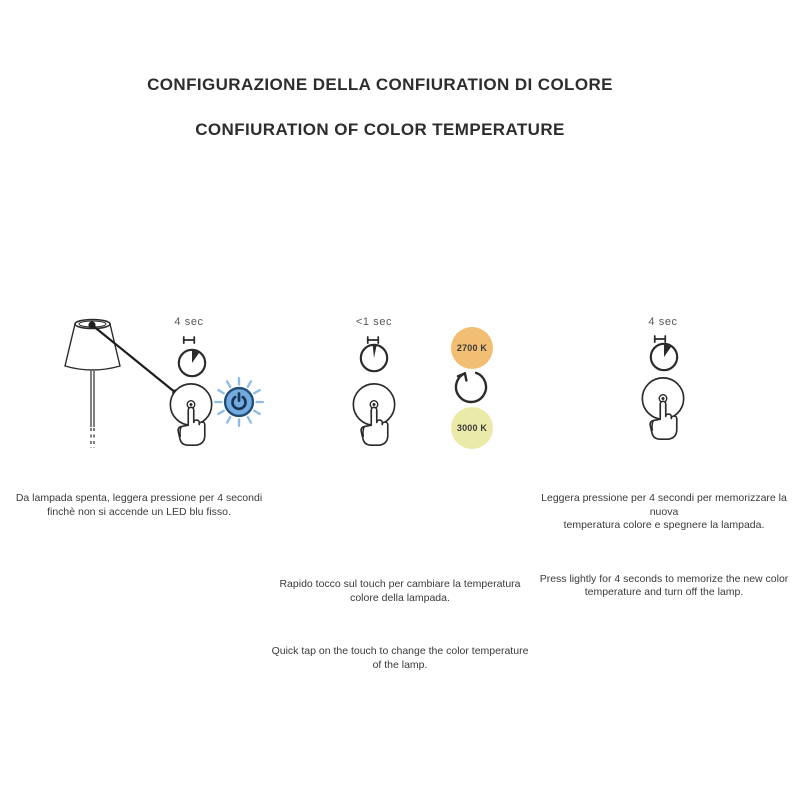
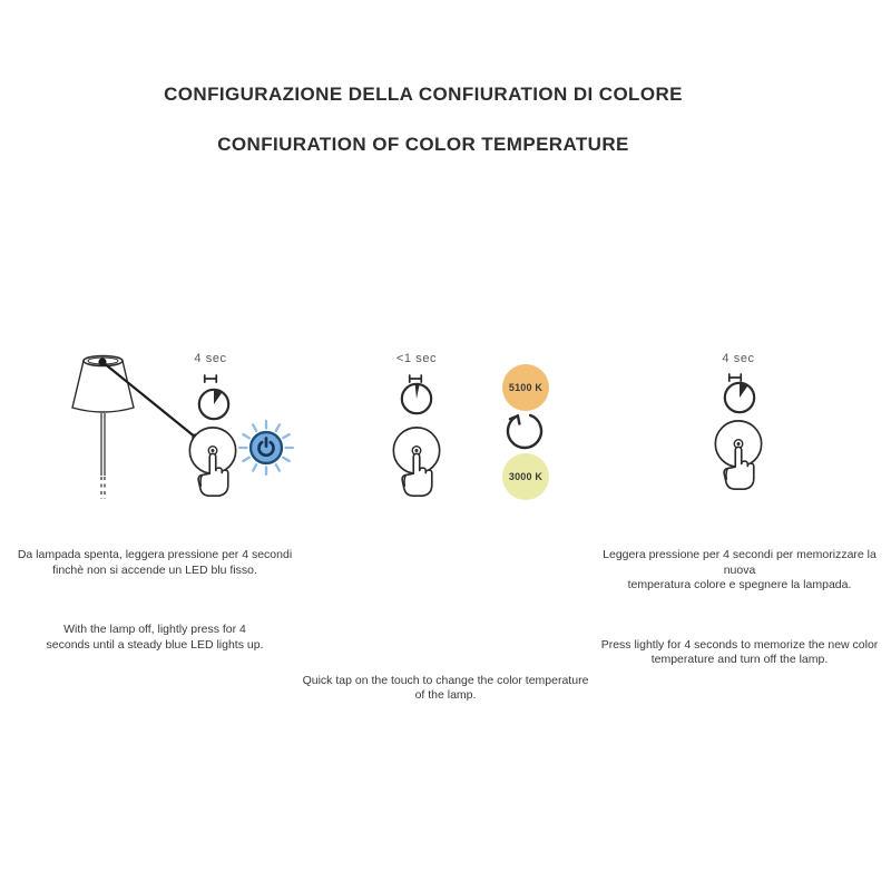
  CONFIGURAZIONE DELLA CONFIURATION DI COLORE
  CONFIURATION OF COLOR TEMPERATURE
  4 sec
  Da lampada spenta, leggera pressione per 4 secondi
  finchè non si accende un LED blu fisso.
+ With the lamp off, lightly press for 4
+ seconds until a steady blue LED lights up.
  <1 sec
- 2700 K
+ 5100 K
  3000 K
- Rapido tocco sul touch per cambiare la temperatura
- colore della lampada.
  Quick tap on the touch to change the color temperature
  of the lamp.
  4 sec
  Leggera pressione per 4 secondi per memorizzare la
  nuova
  temperatura colore e spegnere la lampada.
  Press lightly for 4 seconds to memorize the new color
  temperature and turn off the lamp.
